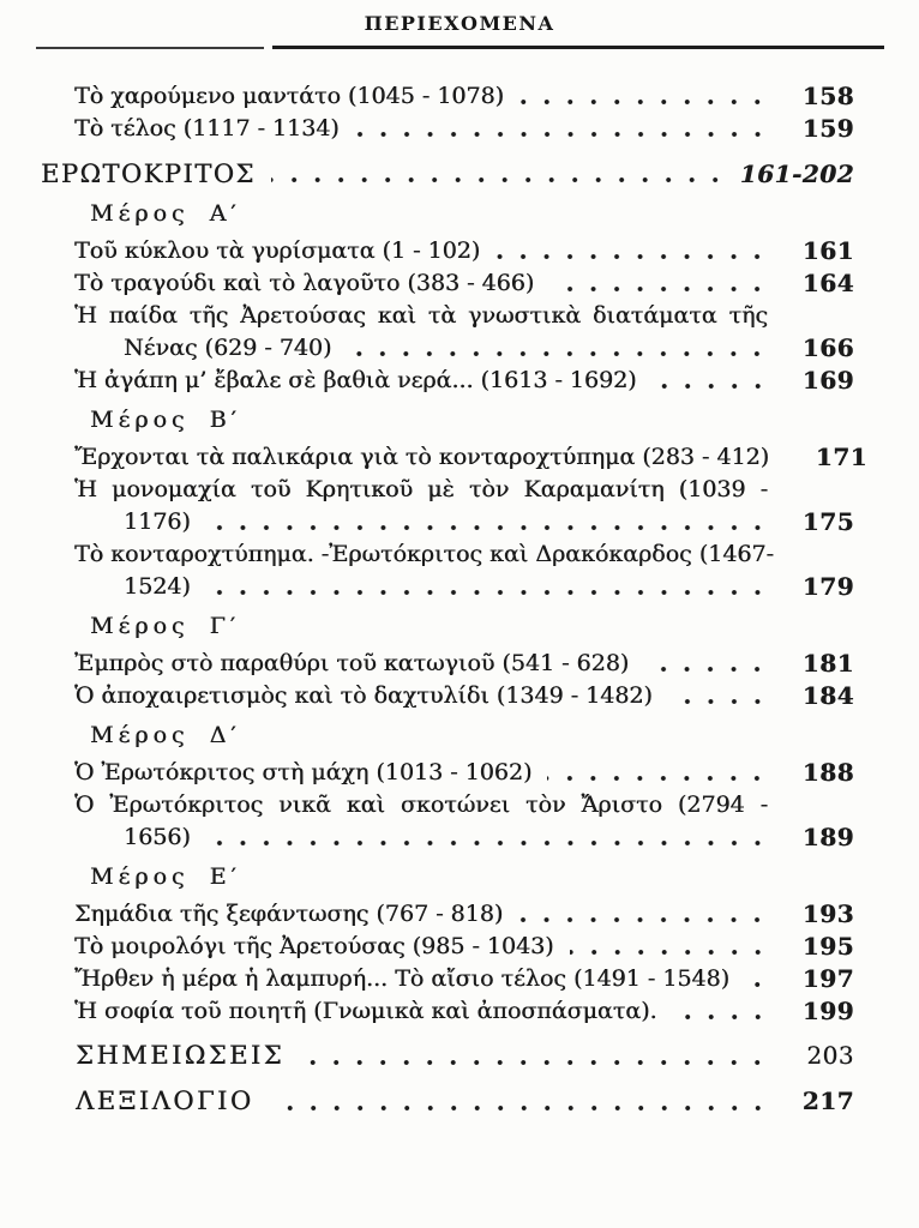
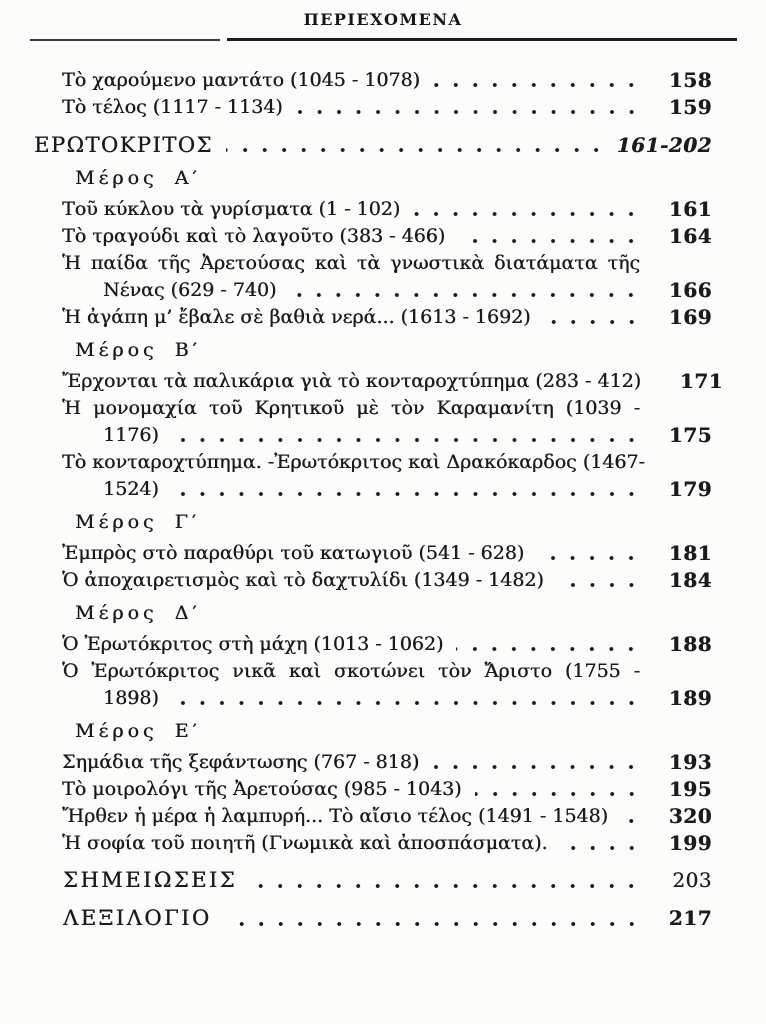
  ΠΕΡΙΕΧΟΜΕΝΑ
  Τὸ χαρούμενο μαντάτο (1045 - 1078)
  158
  Τὸ τέλος (1117 - 1134)
  159
  ΕΡΩΤΟΚΡΙΤΟΣ
  161-202
  Μέρος Α′
  Τοῦ κύκλου τὰ γυρίσματα (1 - 102)
  161
  Τὸ τραγούδι καὶ τὸ λαγοῦτο (383 - 466)
  164
  Ἡ παίδα τῆς Ἀρετούσας καὶ τὰ γνωστικὰ διατάματα τῆς
  Νένας (629 - 740)
  166
  Ἡ ἀγάπη μ’ ἔβαλε σὲ βαθιὰ νερά... (1613 - 1692)
  169
  Μέρος Β′
  Ἔρχονται τὰ παλικάρια γιὰ τὸ κονταροχτύπημα (283 - 412)
  171
  Ἡ μονομαχία τοῦ Κρητικοῦ μὲ τὸν Καραμανίτη (1039 -
  1176)
  175
  Τὸ κονταροχτύπημα. -Ἐρωτόκριτος καὶ Δρακόκαρδος (1467-
  1524)
  179
  Μέρος Γ′
  Ἐμπρὸς στὸ παραθύρι τοῦ κατωγιοῦ (541 - 628)
  181
  Ὁ ἀποχαιρετισμὸς καὶ τὸ δαχτυλίδι (1349 - 1482)
  184
  Μέρος Δ′
  Ὁ Ἐρωτόκριτος στὴ μάχη (1013 - 1062)
  188
- Ὁ Ἐρωτόκριτος νικᾶ καὶ σκοτώνει τὸν Ἄριστο (2794 -
+ Ὁ Ἐρωτόκριτος νικᾶ καὶ σκοτώνει τὸν Ἄριστο (1755 -
- 1656)
+ 1898)
  189
  Μέρος Ε′
  Σημάδια τῆς ξεφάντωσης (767 - 818)
  193
  Τὸ μοιρολόγι τῆς Ἀρετούσας (985 - 1043)
  195
  Ἤρθεν ἡ μέρα ἡ λαμπυρή... Τὸ αἴσιο τέλος (1491 - 1548)
- 197
+ 320
  Ἡ σοφία τοῦ ποιητῆ (Γνωμικὰ καὶ ἀποσπάσματα).
  199
  ΣΗΜΕΙΩΣΕΙΣ
  203
  ΛΕΞΙΛΟΓΙΟ
  217
